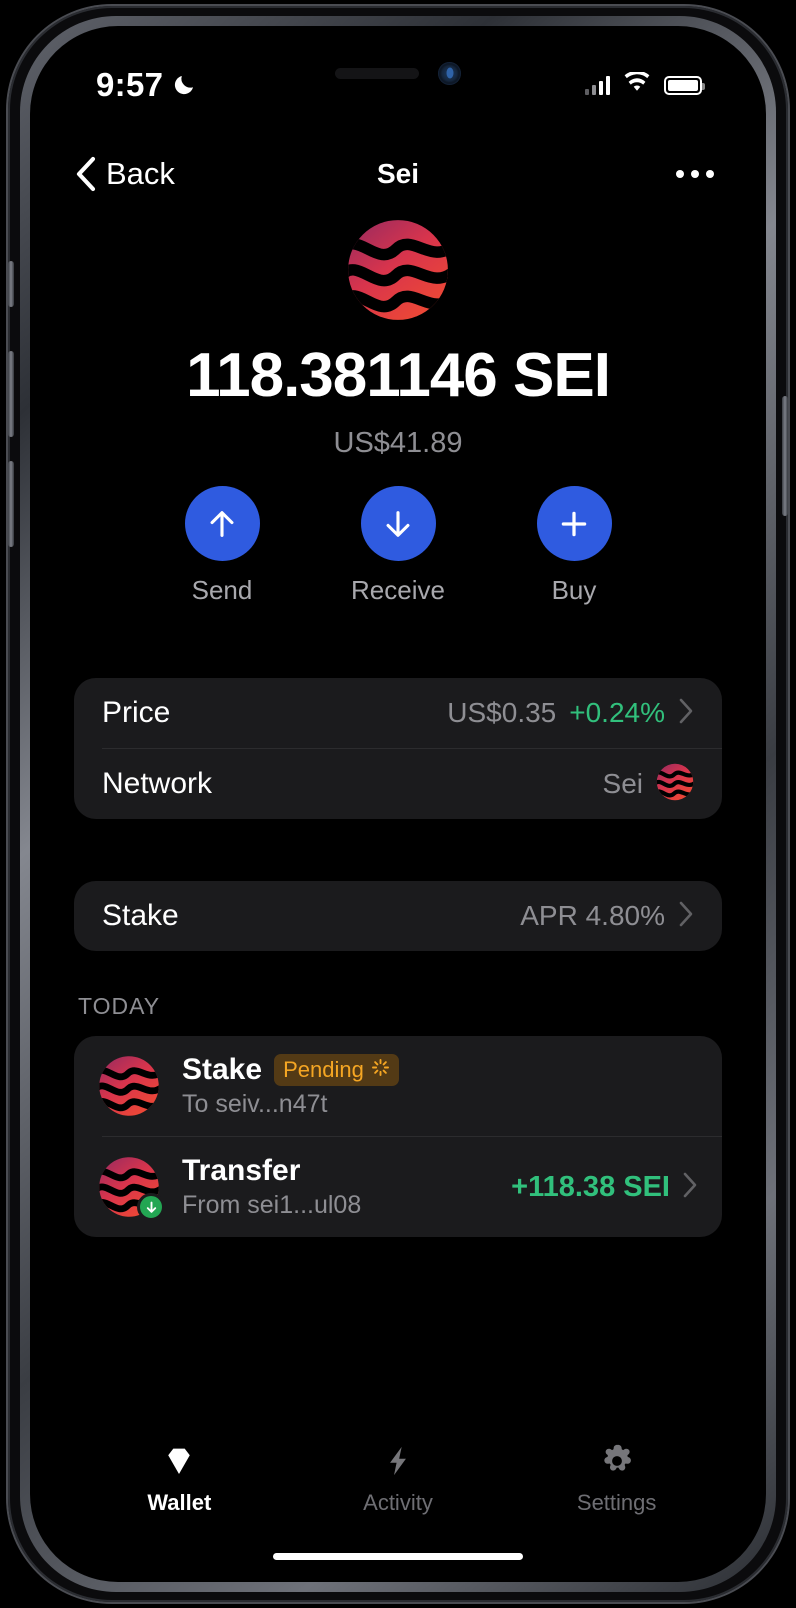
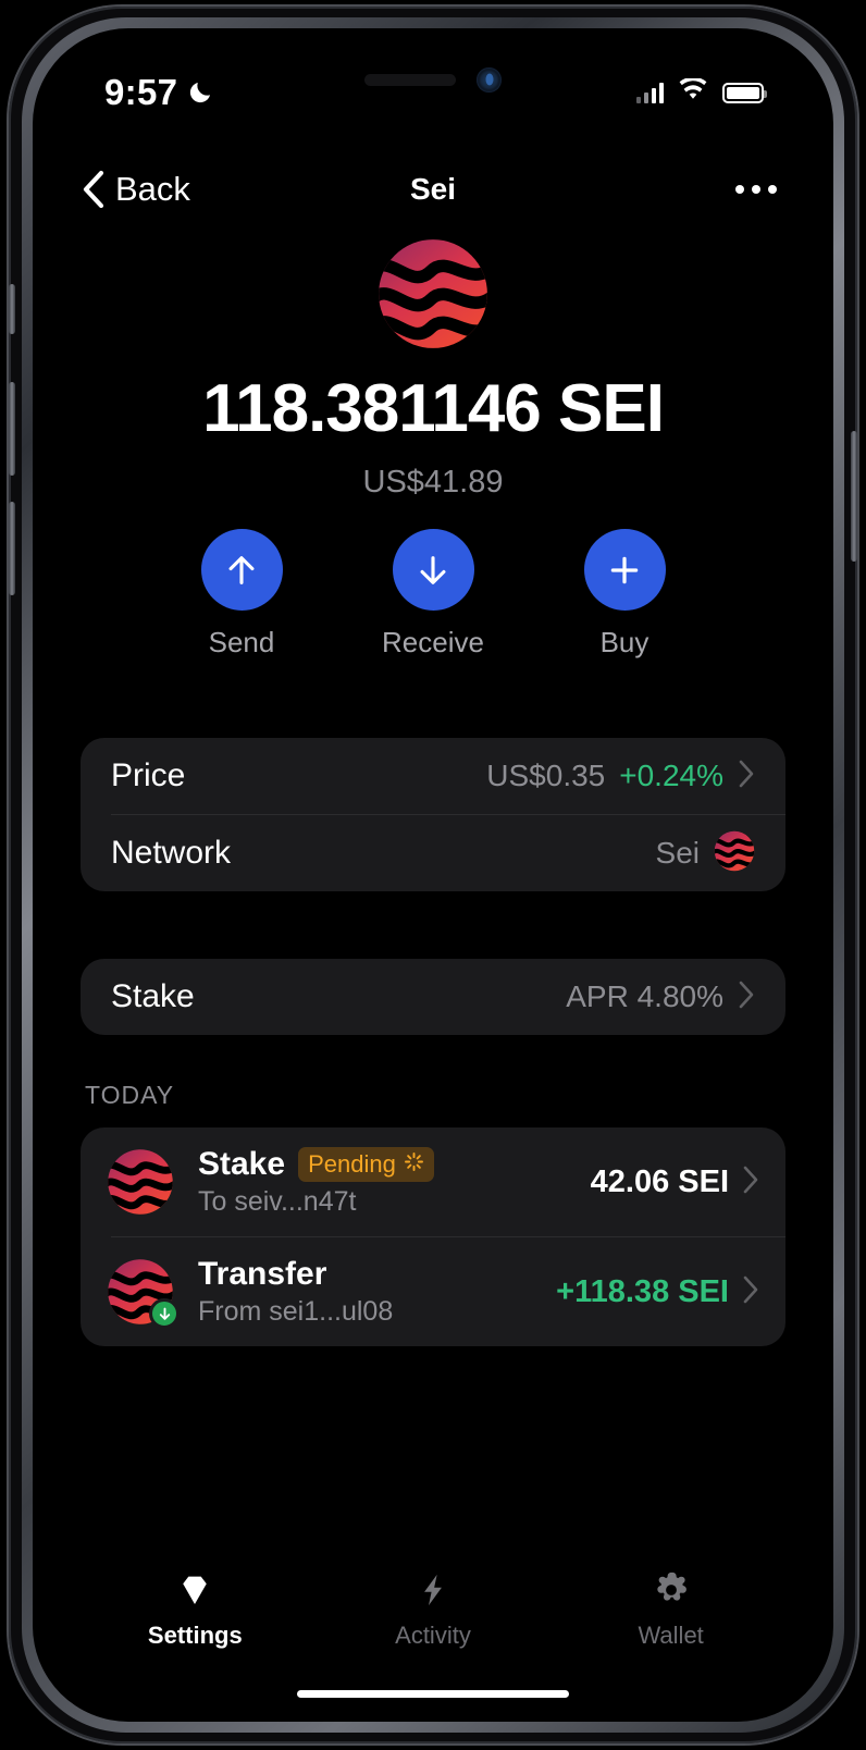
  9:57
  Back
  Sei
  118.381146 SEI
  US$41.89
  Send
  Receive
  Buy
  Price
  US$0.35
  +0.24%
  Network
  Sei
  Stake
  APR 4.80%
  TODAY
  Stake
  Pending
  To seiv...n47t
+ 42.06 SEI
  Transfer
  From sei1...ul08
  +118.38 SEI
- Wallet
+ Settings
  Activity
- Settings
+ Wallet
